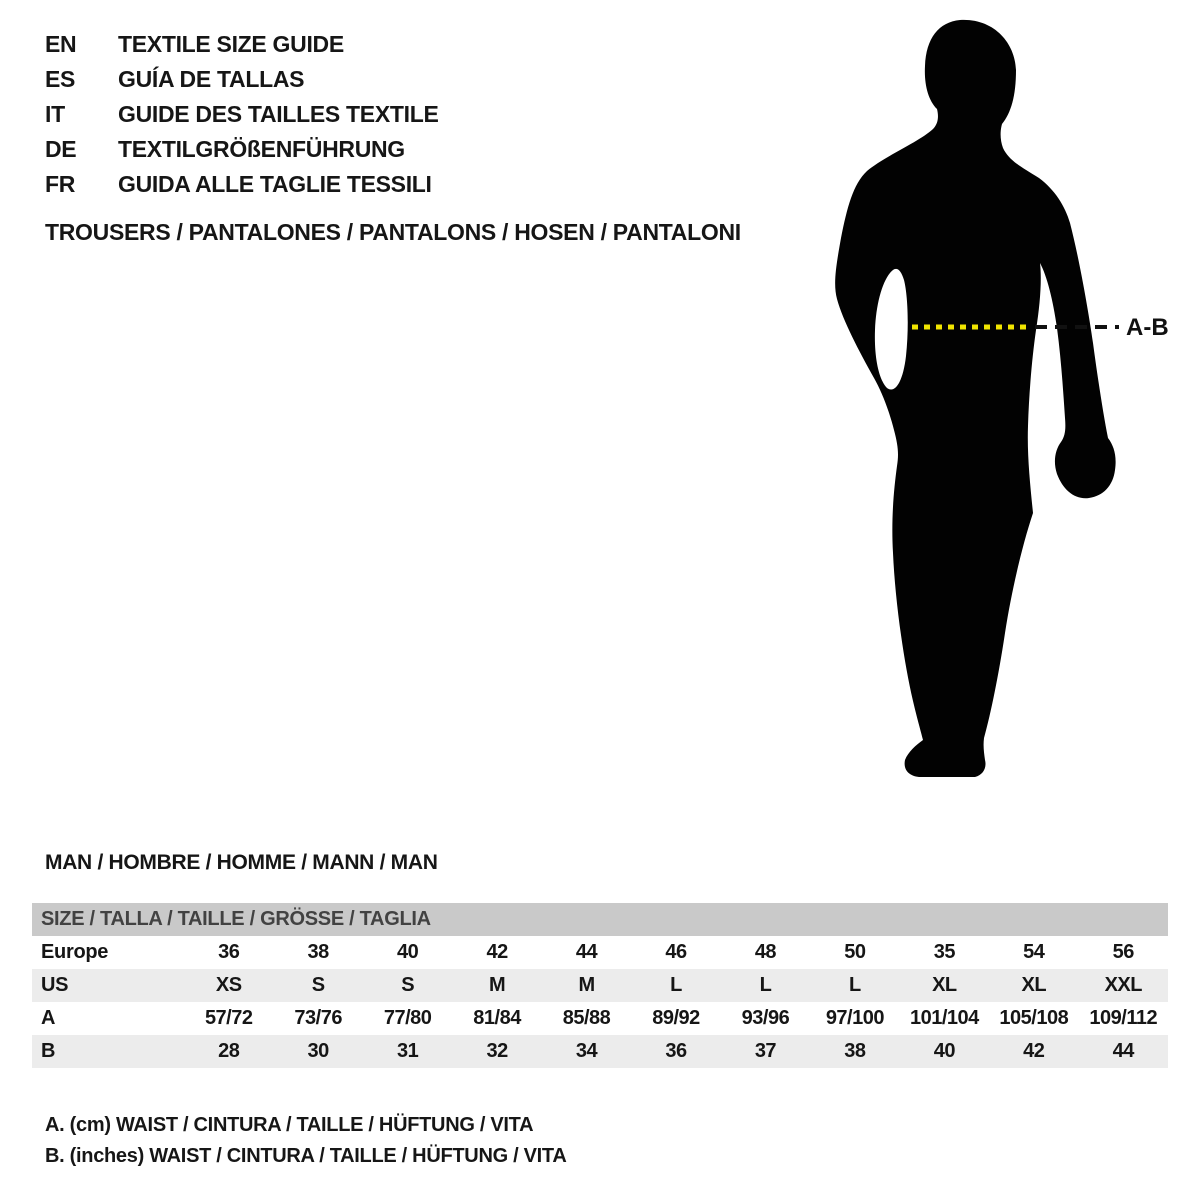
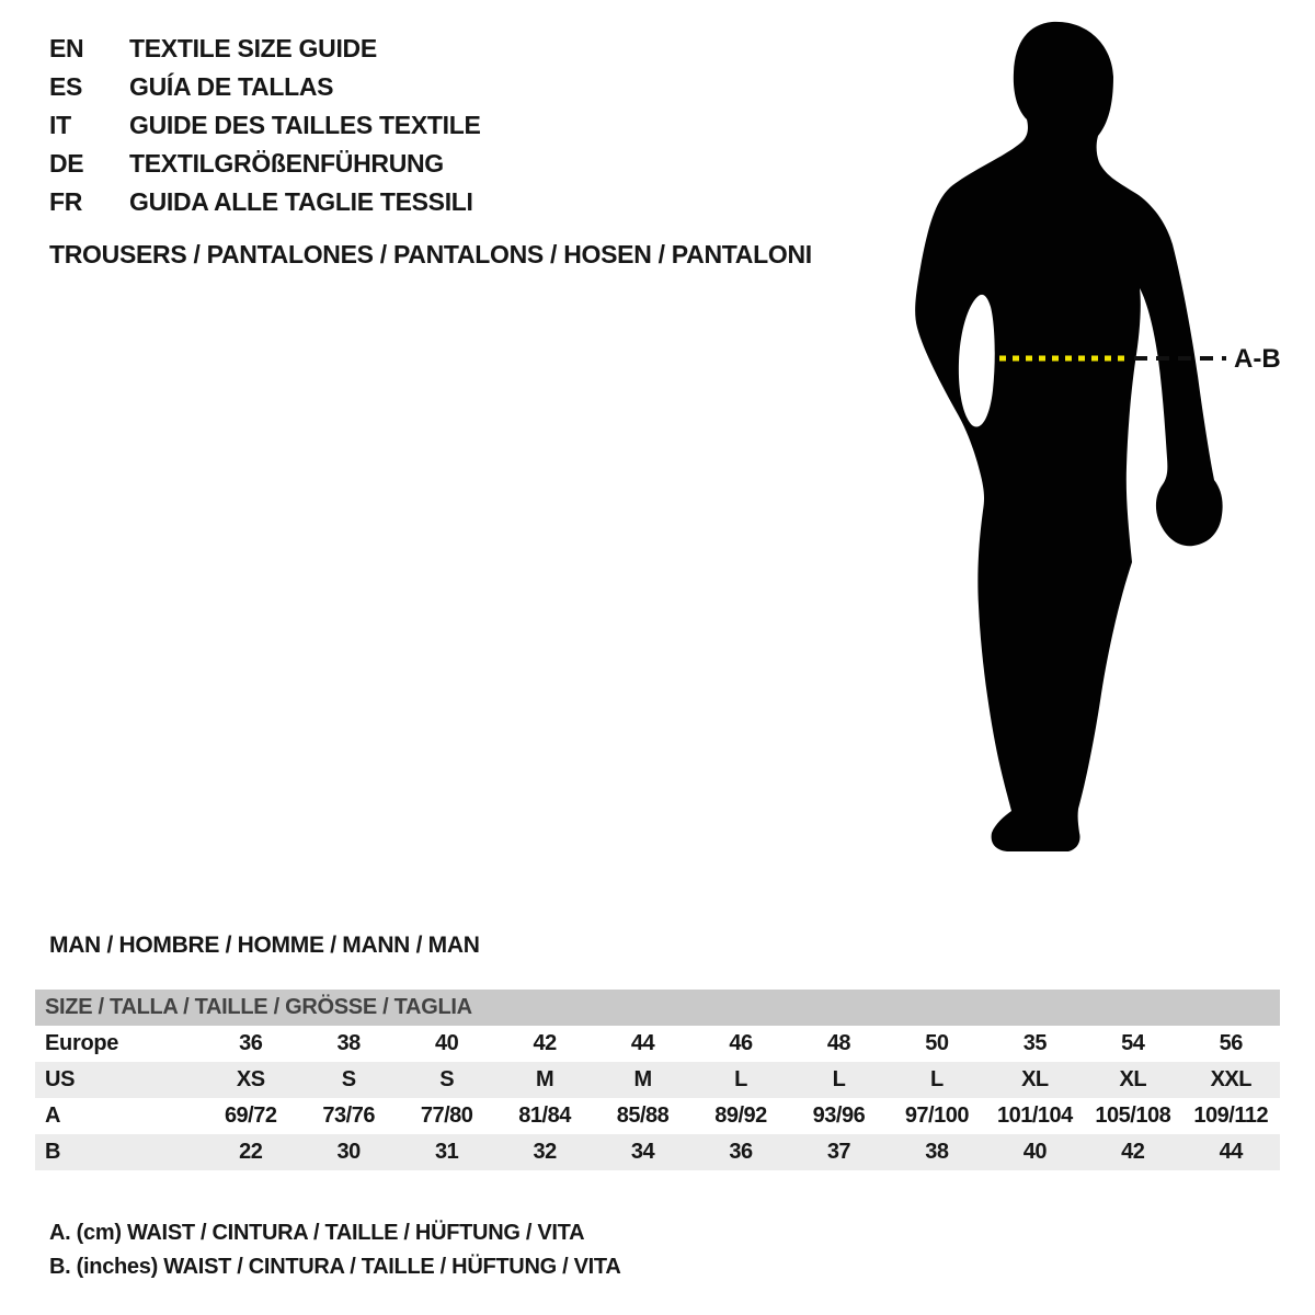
  EN
  TEXTILE SIZE GUIDE
  ES
  GUÍA DE TALLAS
  IT
  GUIDE DES TAILLES TEXTILE
  DE
  TEXTILGRÖßENFÜHRUNG
  FR
  GUIDA ALLE TAGLIE TESSILI
  TROUSERS / PANTALONES / PANTALONS / HOSEN / PANTALONI
  A-B
  MAN / HOMBRE / HOMME / MANN / MAN
  SIZE / TALLA / TAILLE / GRÖSSE / TAGLIA
  Europe	36	38	40	42	44	46	48	50	35	54	56
  US	XS	S	S	M	M	L	L	L	XL	XL	XXL
- A	57/72	73/76	77/80	81/84	85/88	89/92	93/96	97/100	101/104	105/108	109/112
+ A	69/72	73/76	77/80	81/84	85/88	89/92	93/96	97/100	101/104	105/108	109/112
- B	28	30	31	32	34	36	37	38	40	42	44
+ B	22	30	31	32	34	36	37	38	40	42	44
  A. (cm) WAIST / CINTURA / TAILLE / HÜFTUNG / VITA
  B. (inches) WAIST / CINTURA / TAILLE / HÜFTUNG / VITA
